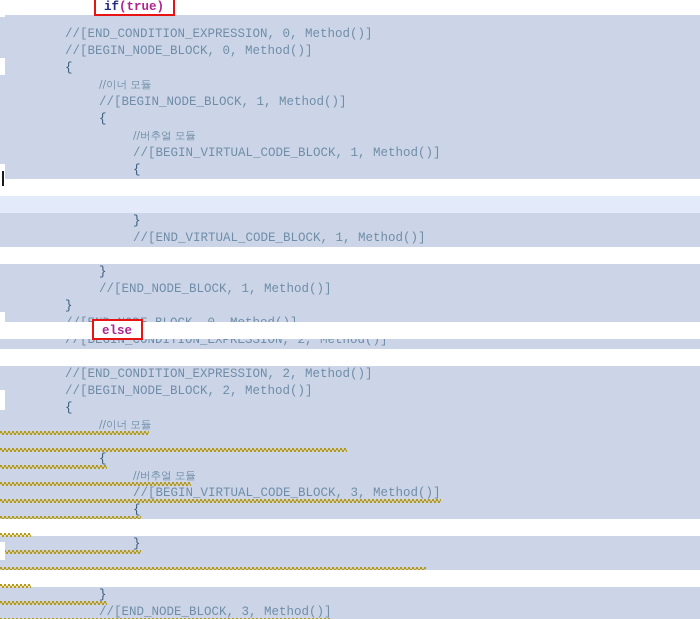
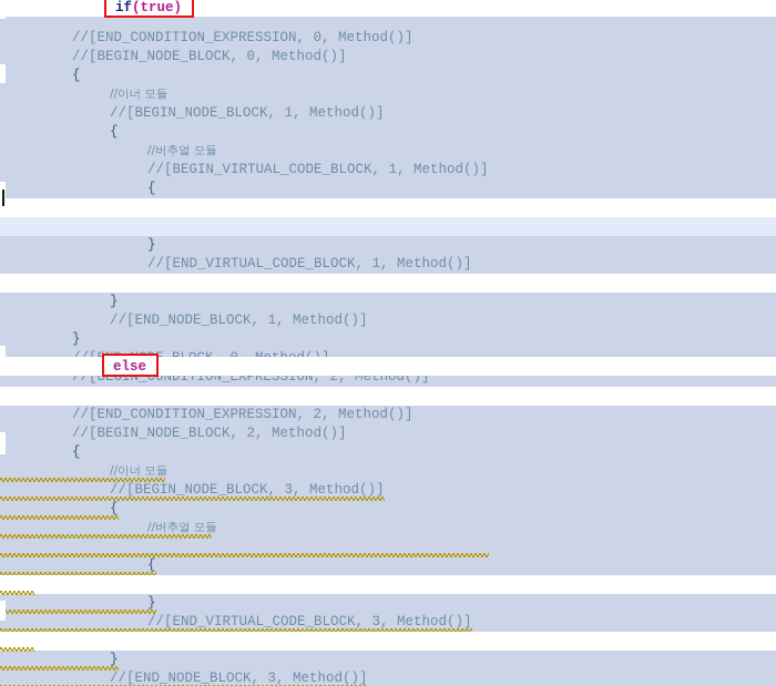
  //[END_CONDITION_EXPRESSION, 0, Method()]
  //[BEGIN_NODE_BLOCK, 0, Method()]
  {
  //이너 모듈
  //[BEGIN_NODE_BLOCK, 1, Method()]
  {
  //버추얼 모듈
  //[BEGIN_VIRTUAL_CODE_BLOCK, 1, Method()]
  {
  }
  //[END_VIRTUAL_CODE_BLOCK, 1, Method()]
  }
  //[END_NODE_BLOCK, 1, Method()]
  }
  //[BECONDITION_EXPRESSION, 2, Method()]
  //[END_CONDITION_EXPRESSION, 2, Method()]
  //[BEGIN_NODE_BLOCK, 2, Method()]
  {
  //이너 모듈
+ //[BEGIN_NODE_BLOCK, 3, Method()]
  {
  //버추얼 모듈
- //[BEGIN_VIRTUAL_CODE_BLOCK, 3, Method()]
  {
  }
+ //[END_VIRTUAL_CODE_BLOCK, 3, Method()]
  }
  //[END_NODE_BLOCK, 3, Method()]
  if(true)
  else
